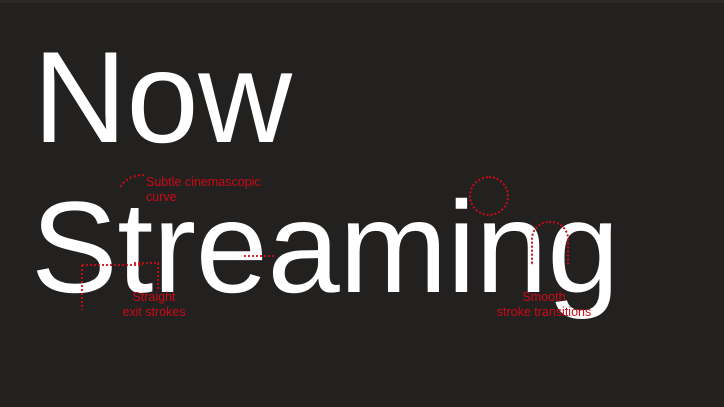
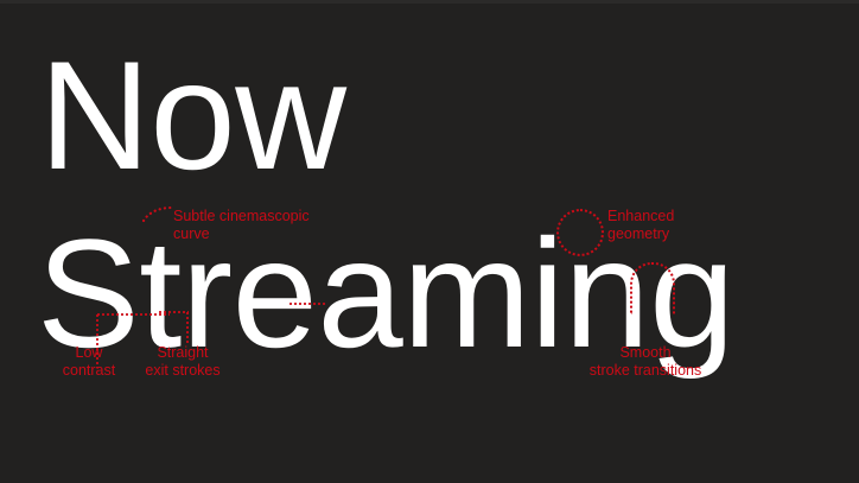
  Now
  Streaming
  Subtle cinemascopic
  curve
+ Enhanced
+ geometry
+ Low
+ contrast
  Straight
  exit strokes
  Smooth
  stroke transitions
